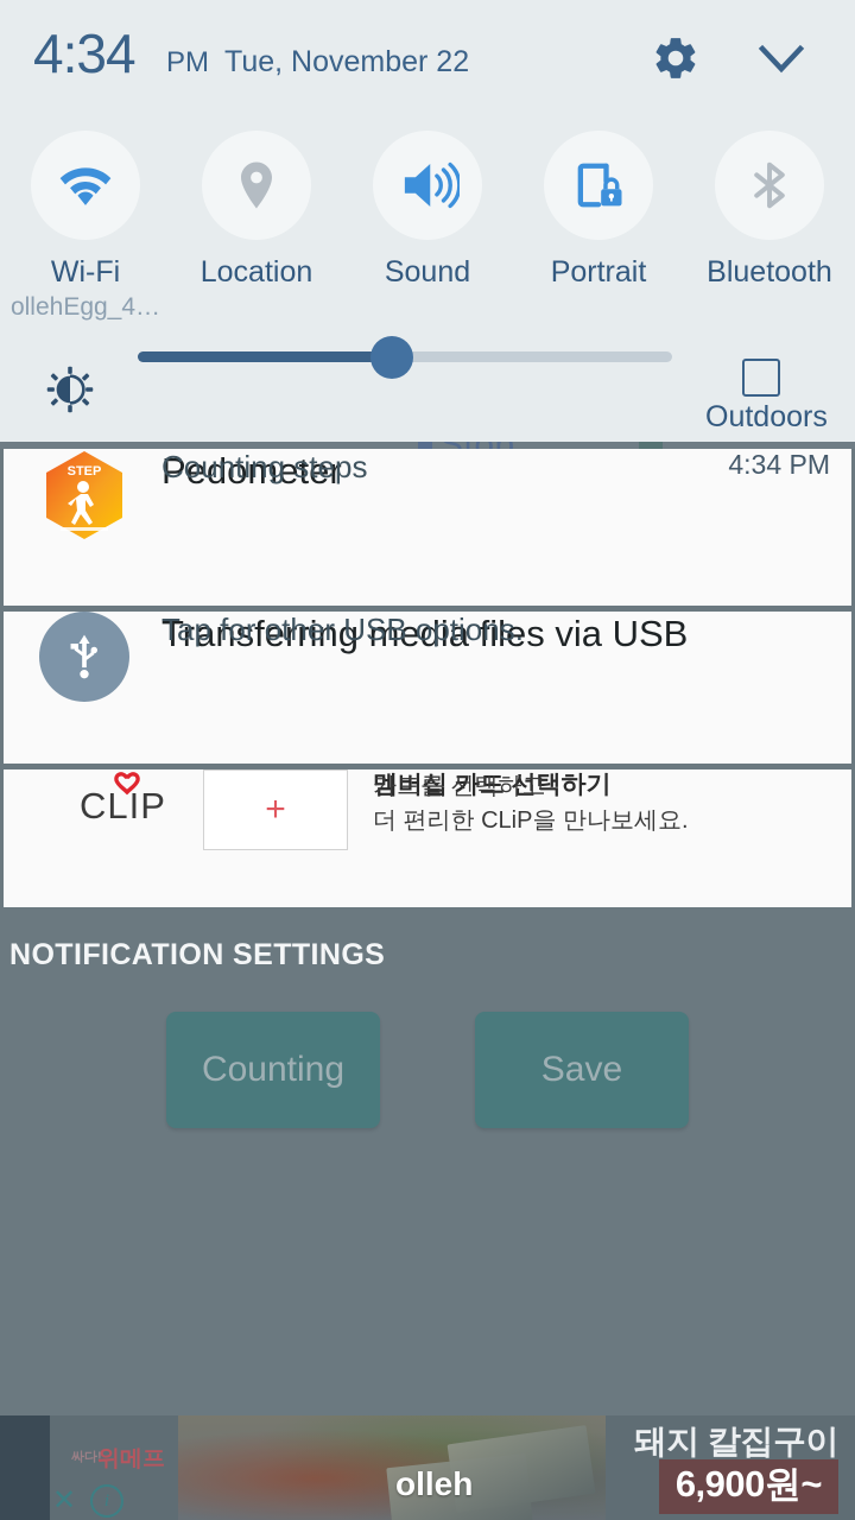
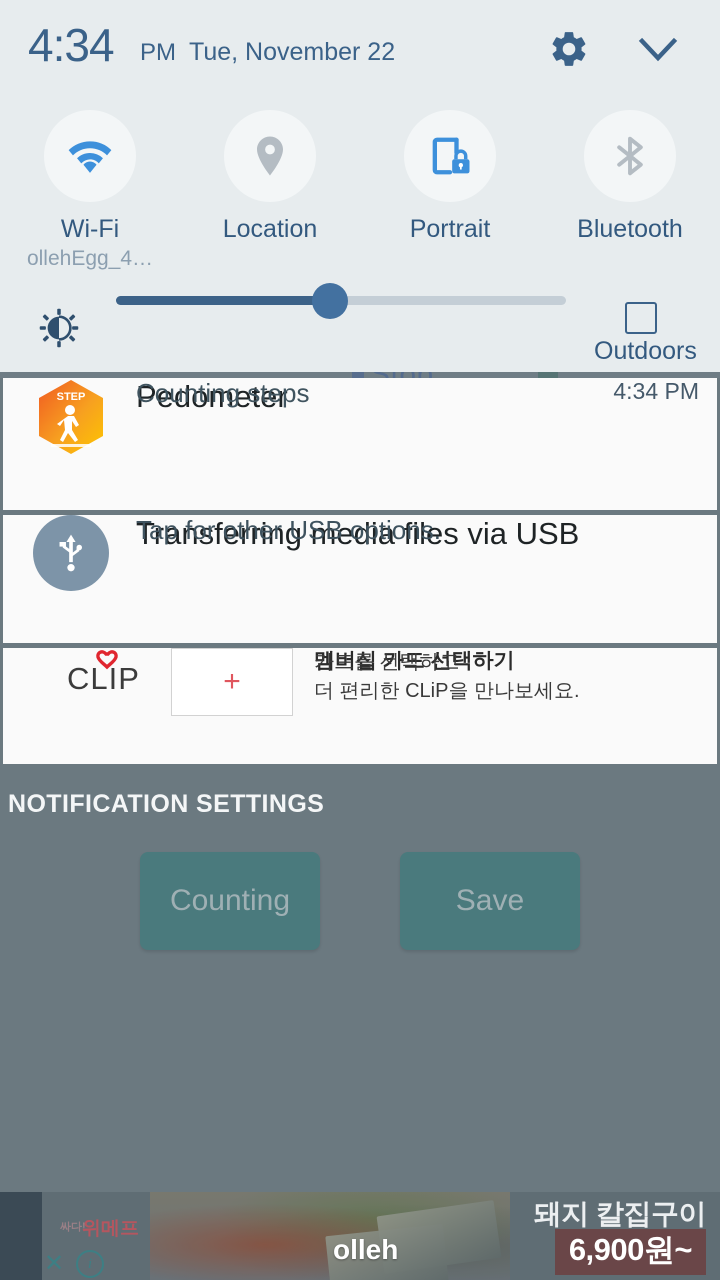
  Stop
  NOTIFICATION SETTINGS
  Counting
  Save
  싸다!
  위메프
  ✕
  i
  olleh
  돼지 칼집구이
  6,900원~
  4:34
  PM
  Tue, November 22
  Wi-Fi
  ollehEgg_4…
  Location
- Sound
  Portrait
  Bluetooth
  Outdoors
  STEP
  Pedometer
  Counting steps
  4:34 PM
  Transferring media files via USB
  Tap for other USB options.
  CLIP
  +
  멤버십 카드 선택하기
  카드를 선택하고
  더 편리한 CLiP을 만나보세요.
